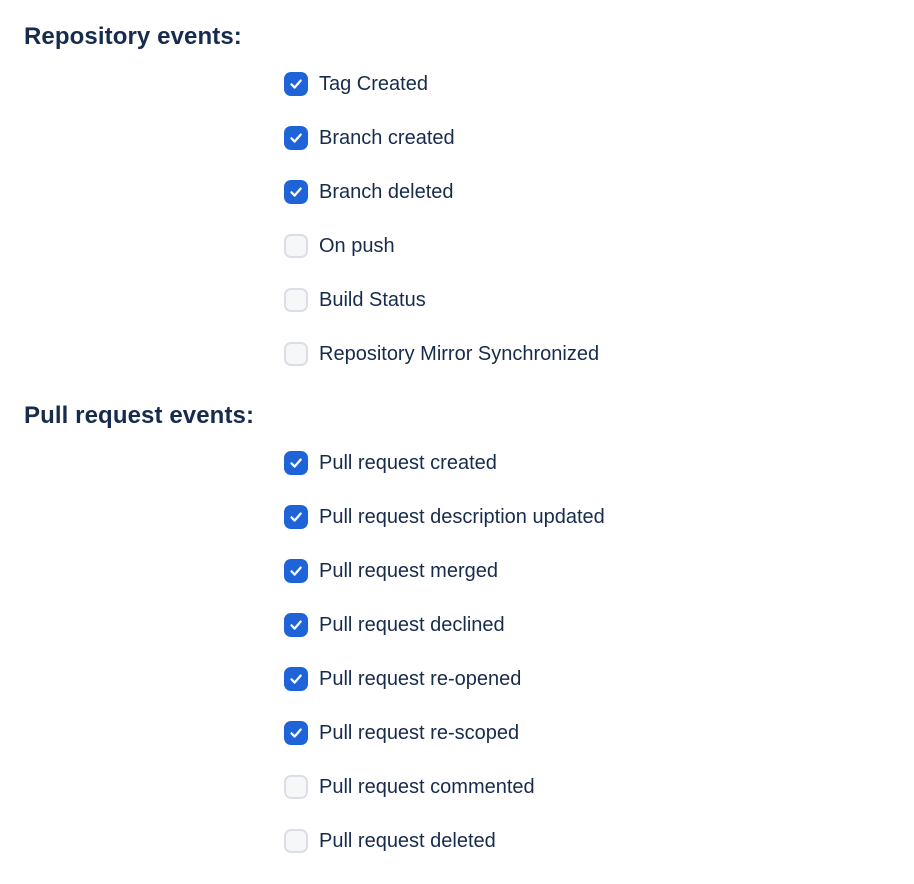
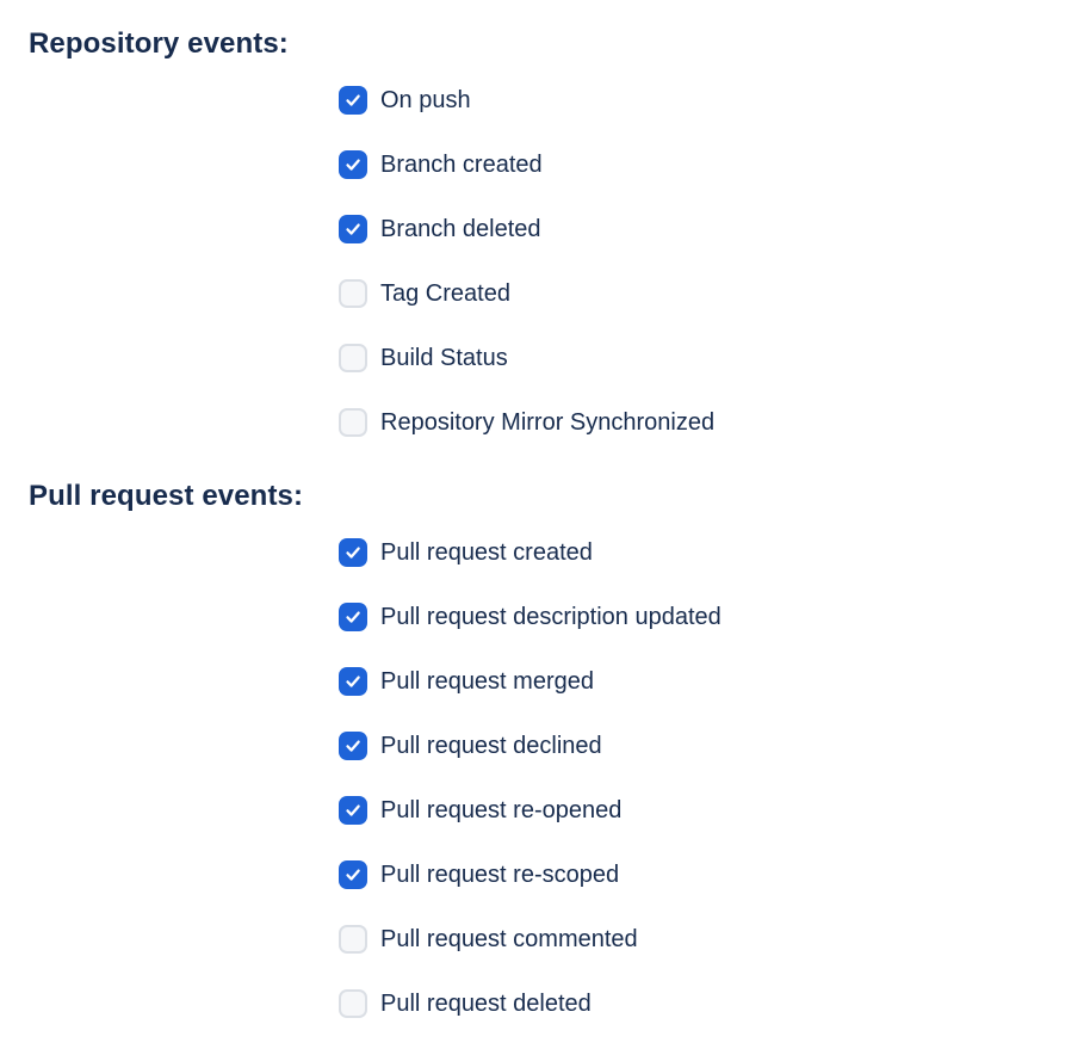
  Repository events:
- Tag Created
+ On push
  Branch created
  Branch deleted
- On push
+ Tag Created
  Build Status
  Repository Mirror Synchronized
  Pull request events:
  Pull request created
  Pull request description updated
  Pull request merged
  Pull request declined
  Pull request re-opened
  Pull request re-scoped
  Pull request commented
  Pull request deleted
